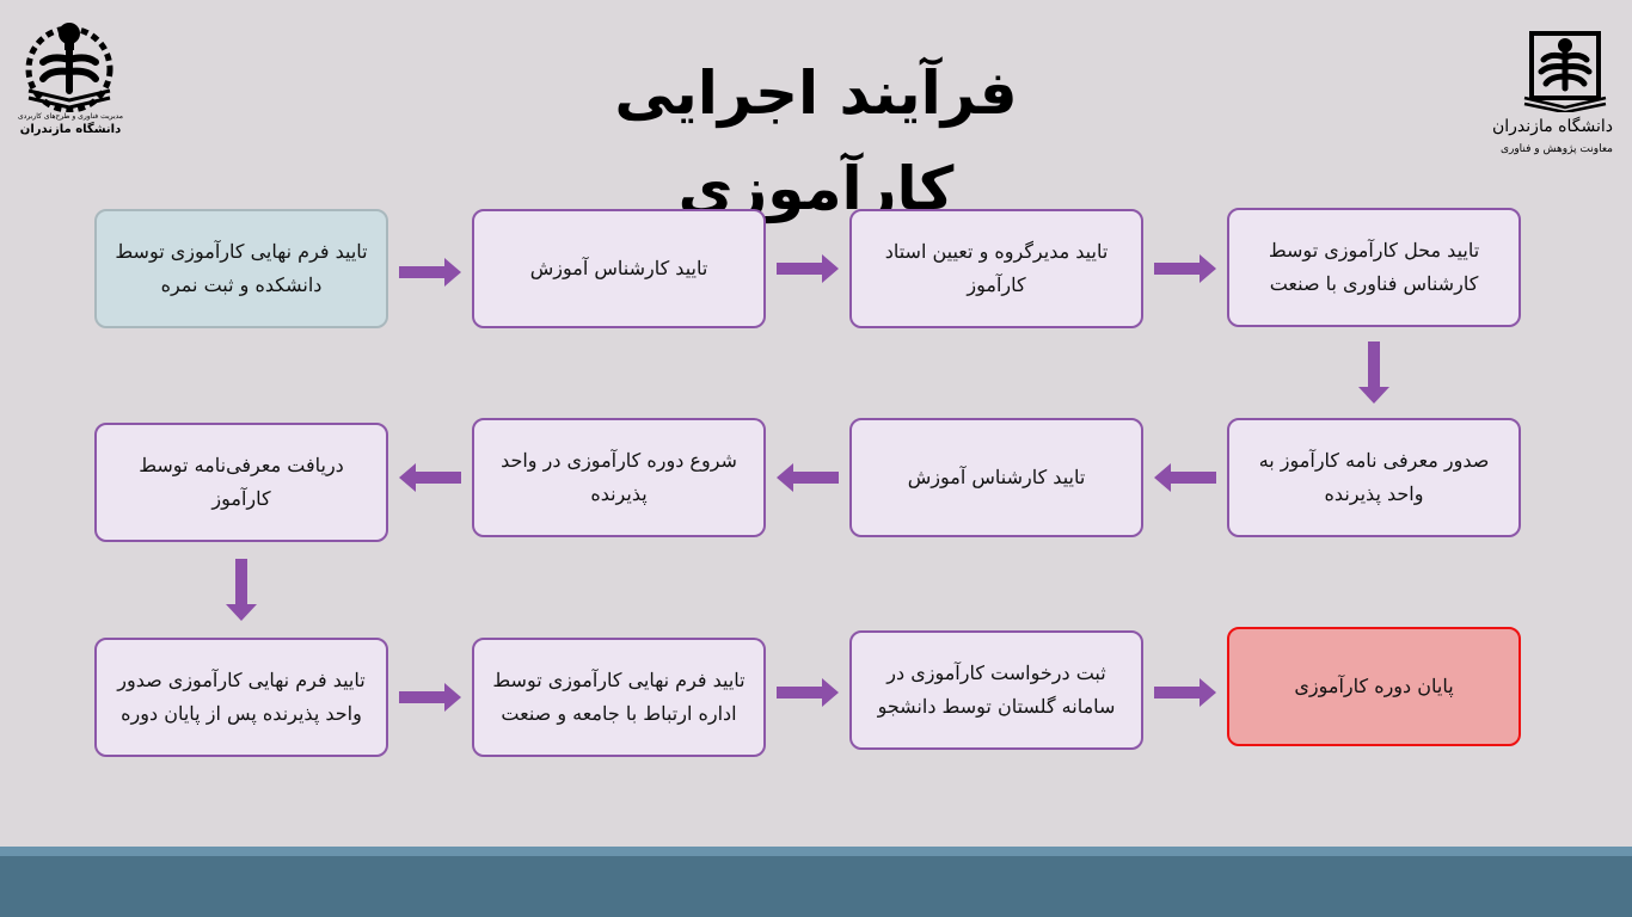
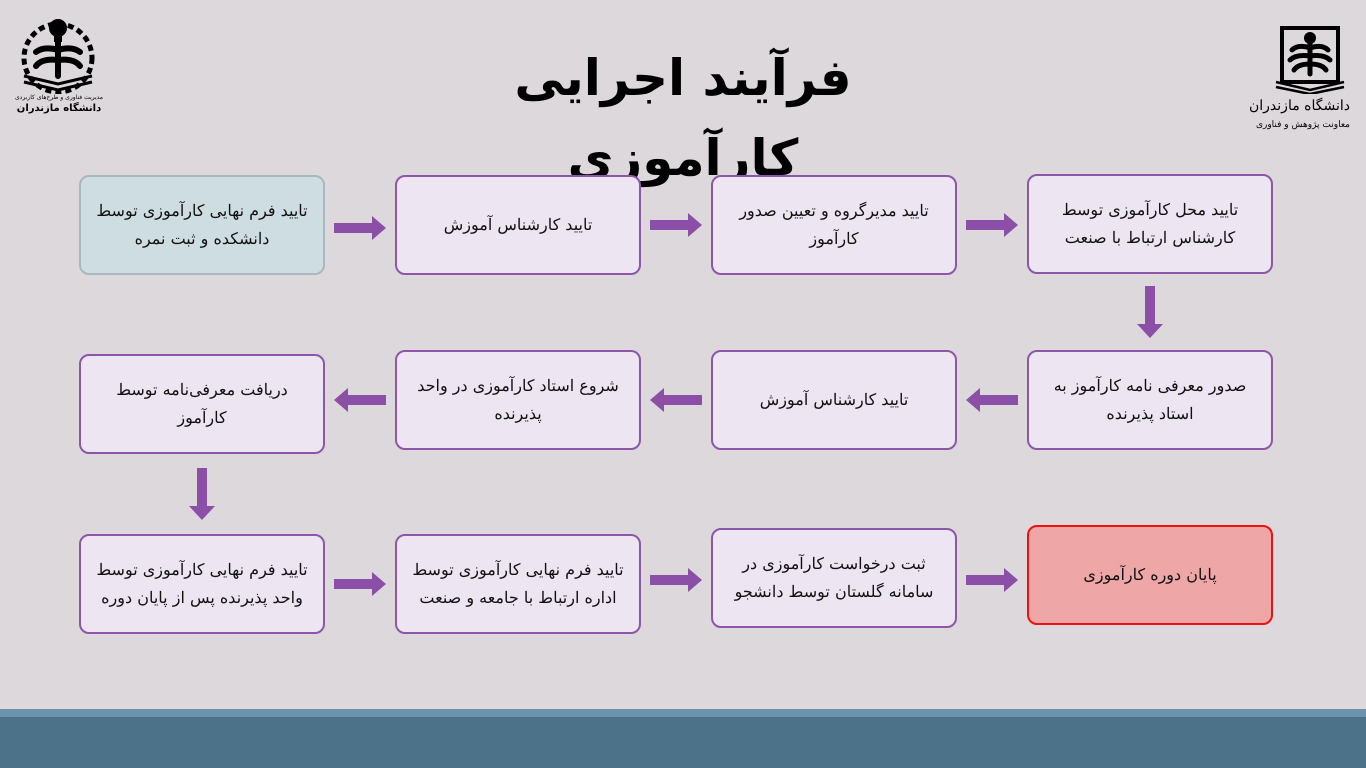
  دانشگاه مازندران
  دانشگاه مازندران
  معاونت پژوهش و فناوری
  فرآیند اجرایی کارآموزی
  تایید فرم نهایی کارآموزی توسط دانشکده و ثبت نمره
  تایید کارشناس آموزش
- تایید مدیرگروه و تعیین استاد کارآموز
+ تایید مدیرگروه و تعیین صدور کارآموز
- تایید محل کارآموزی توسط کارشناس فناوری با صنعت
+ تایید محل کارآموزی توسط کارشناس ارتباط با صنعت
- صدور معرفی نامه کارآموز به واحد پذیرنده
+ صدور معرفی نامه کارآموز به استاد پذیرنده
  تایید کارشناس آموزش
- شروع دوره کارآموزی در واحد پذیرنده
+ شروع استاد کارآموزی در واحد پذیرنده
  دریافت معرفینامه توسط کارآموز
- تایید فرم نهایی کارآموزی صدور واحد پذیرنده پس از پایان دوره
+ تایید فرم نهایی کارآموزی توسط واحد پذیرنده پس از پایان دوره
  تایید فرم نهایی کارآموزی توسط اداره ارتباط با جامعه و صنعت
  ثبت درخواست کارآموزی در سامانه گلستان توسط دانشجو
  پایان دوره کارآموزی
